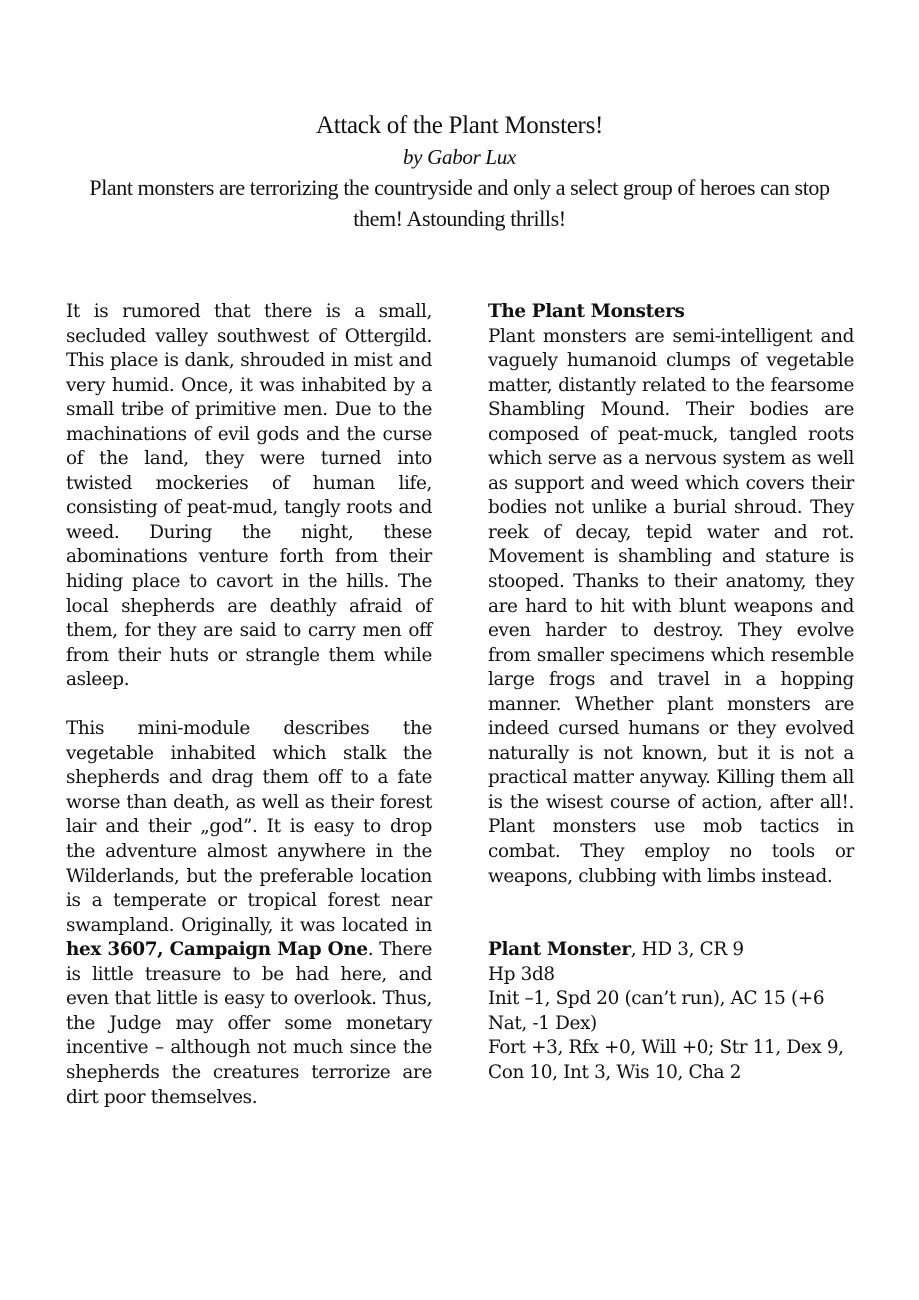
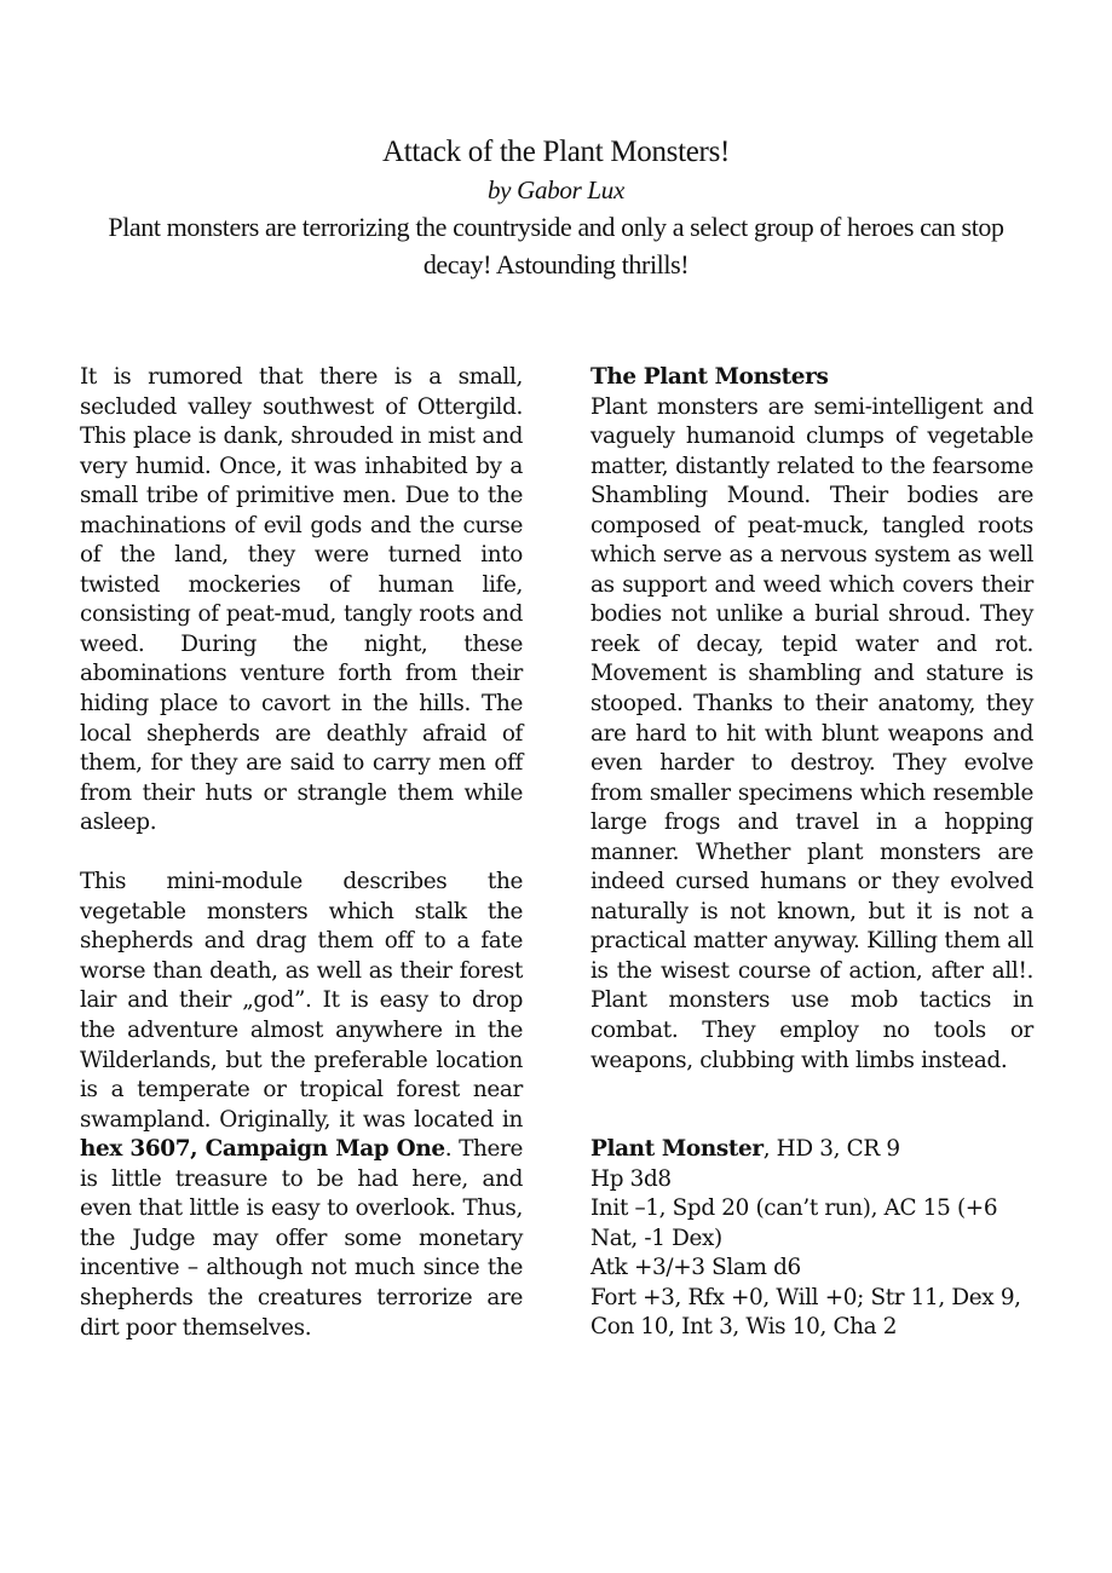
  Attack of the Plant Monsters!
  by Gabor Lux
- Plant monsters are terrorizing the countryside and only a select group of heroes can stop them! Astounding thrills!
+ Plant monsters are terrorizing the countryside and only a select group of heroes can stop decay! Astounding thrills!
  It is rumored that there is a small, secluded valley southwest of Ottergild. This place is dank, shrouded in mist and very humid. Once, it was inhabited by a small tribe of primitive men. Due to the machinations of evil gods and the curse of the land, they were turned into twisted mockeries of human life, consisting of peat-mud, tangly roots and weed. During the night, these abominations venture forth from their hiding place to cavort in the hills. The local shepherds are deathly afraid of them, for they are said to carry men off from their huts or strangle them while asleep.
- This mini-module describes the vegetable inhabited which stalk the shepherds and drag them off to a fate worse than death, as well as their forest lair and their „god”. It is easy to drop the adventure almost anywhere in the Wilderlands, but the preferable location is a temperate or tropical forest near swampland. Originally, it was located in hex 3607, Campaign Map One. There is little treasure to be had here, and even that little is easy to overlook. Thus, the Judge may offer some monetary incentive – although not much since the shepherds the creatures terrorize are dirt poor themselves.
+ This mini-module describes the vegetable monsters which stalk the shepherds and drag them off to a fate worse than death, as well as their forest lair and their „god”. It is easy to drop the adventure almost anywhere in the Wilderlands, but the preferable location is a temperate or tropical forest near swampland. Originally, it was located in hex 3607, Campaign Map One. There is little treasure to be had here, and even that little is easy to overlook. Thus, the Judge may offer some monetary incentive – although not much since the shepherds the creatures terrorize are dirt poor themselves.
  The Plant Monsters
  Plant monsters are semi-intelligent and vaguely humanoid clumps of vegetable matter, distantly related to the fearsome Shambling Mound. Their bodies are composed of peat-muck, tangled roots which serve as a nervous system as well as support and weed which covers their bodies not unlike a burial shroud. They reek of decay, tepid water and rot. Movement is shambling and stature is stooped. Thanks to their anatomy, they are hard to hit with blunt weapons and even harder to destroy. They evolve from smaller specimens which resemble large frogs and travel in a hopping manner. Whether plant monsters are indeed cursed humans or they evolved naturally is not known, but it is not a practical matter anyway. Killing them all is the wisest course of action, after all!. Plant monsters use mob tactics in combat. They employ no tools or weapons, clubbing with limbs instead.
  Plant Monster, HD 3, CR 9
  Hp 3d8
  Init –1, Spd 20 (can’t run), AC 15 (+6 Nat, -1 Dex)
+ Atk +3/+3 Slam d6
  Fort +3, Rfx +0, Will +0; Str 11, Dex 9, Con 10, Int 3, Wis 10, Cha 2
